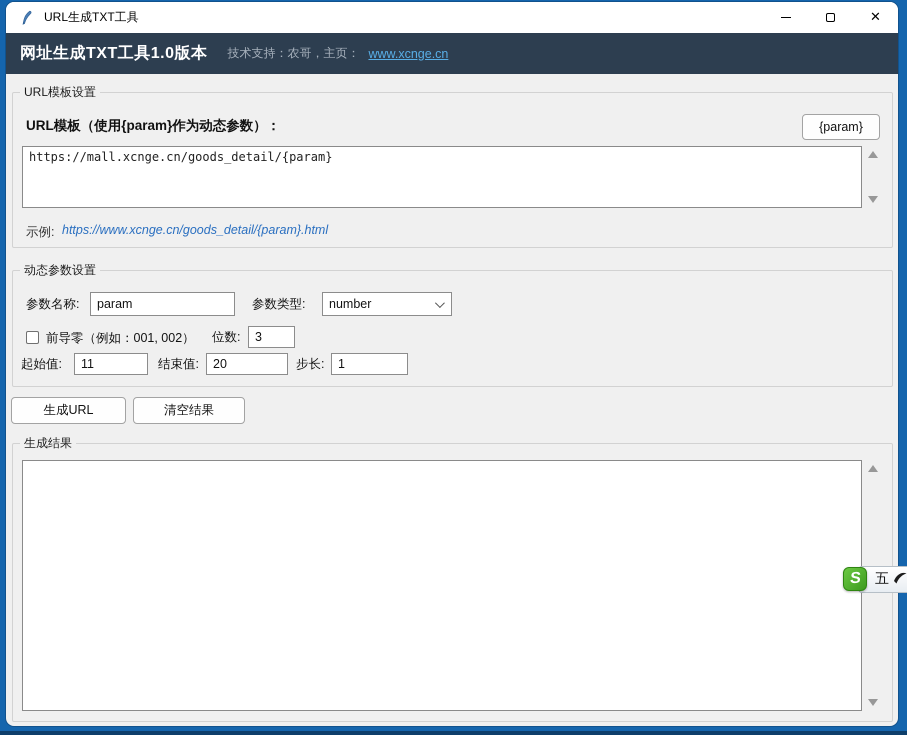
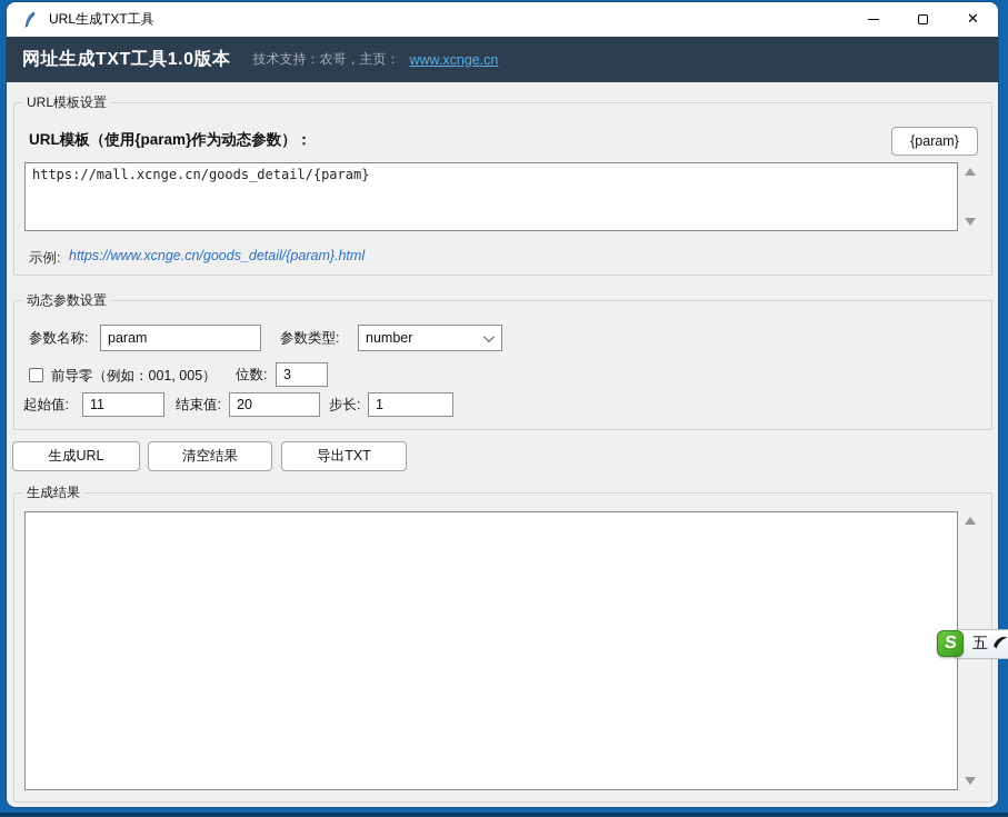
  URL生成TXT工具
  ✕
  网址生成TXT工具1.0版本
  技术支持：农哥，主页：
  www.xcnge.cn
  URL模板设置
  URL模板（使用{param}作为动态参数）：
  {param}
  https://mall.xcnge.cn/goods_detail/{param}
  示例:
  https://www.xcnge.cn/goods_detail/{param}.html
  动态参数设置
  参数名称:
  param
  参数类型:
  number
- 前导零（例如：001, 002）
+ 前导零（例如：001, 005）
  位数:
  3
  起始值:
  11
  结束值:
  20
  步长:
  1
  生成URL
  清空结果
+ 导出TXT
  生成结果
  五
